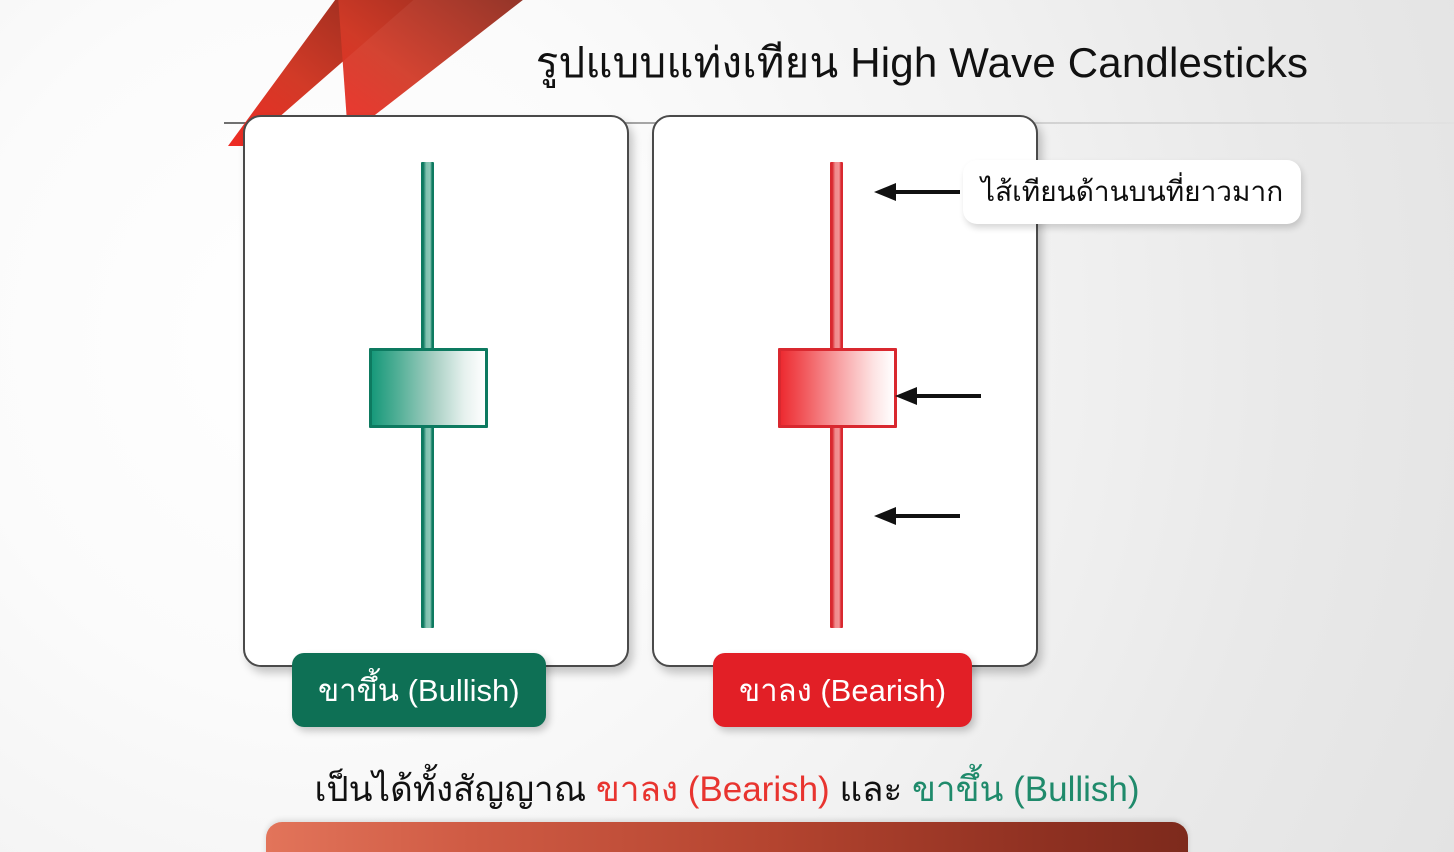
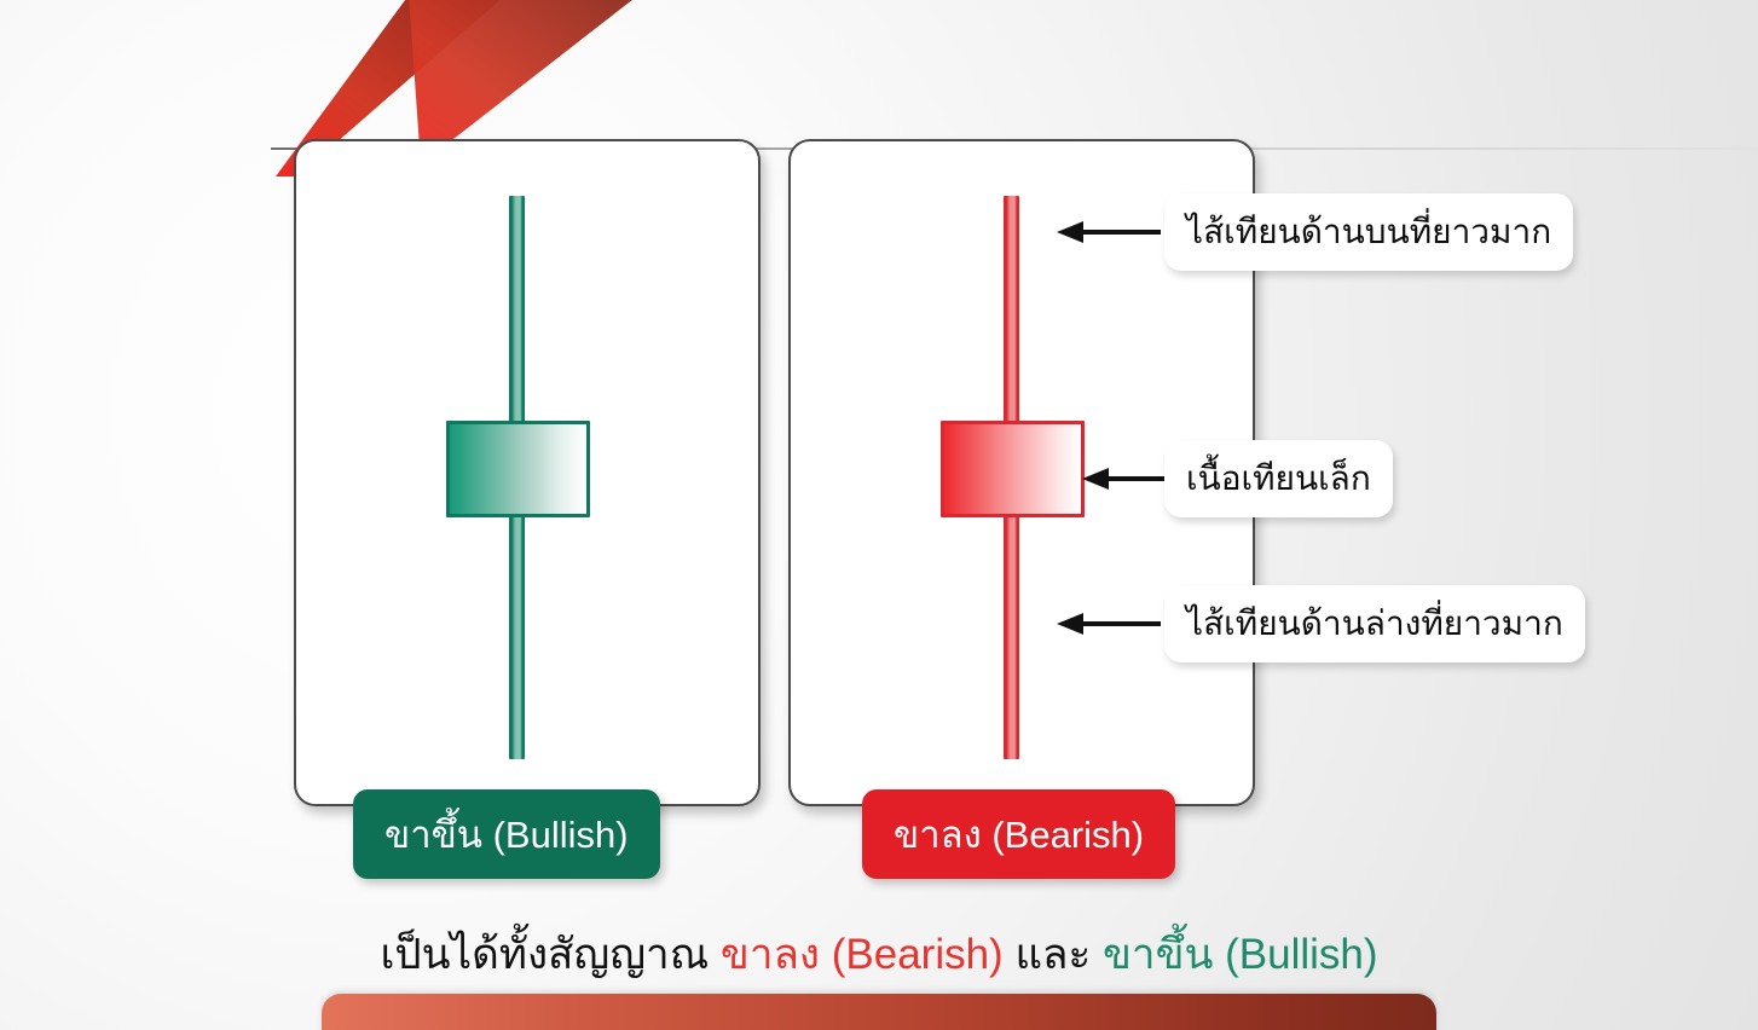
- รูปแบบแท่งเทียน High Wave Candlesticks
  ไส้เทียนด้านบนที่ยาวมาก
+ เนื้อเทียนเล็ก
+ ไส้เทียนด้านล่างที่ยาวมาก
  ขาขึ้น (Bullish)
  ขาลง (Bearish)
  เป็นได้ทั้งสัญญาณ ขาลง (Bearish) และ ขาขึ้น (Bullish)
